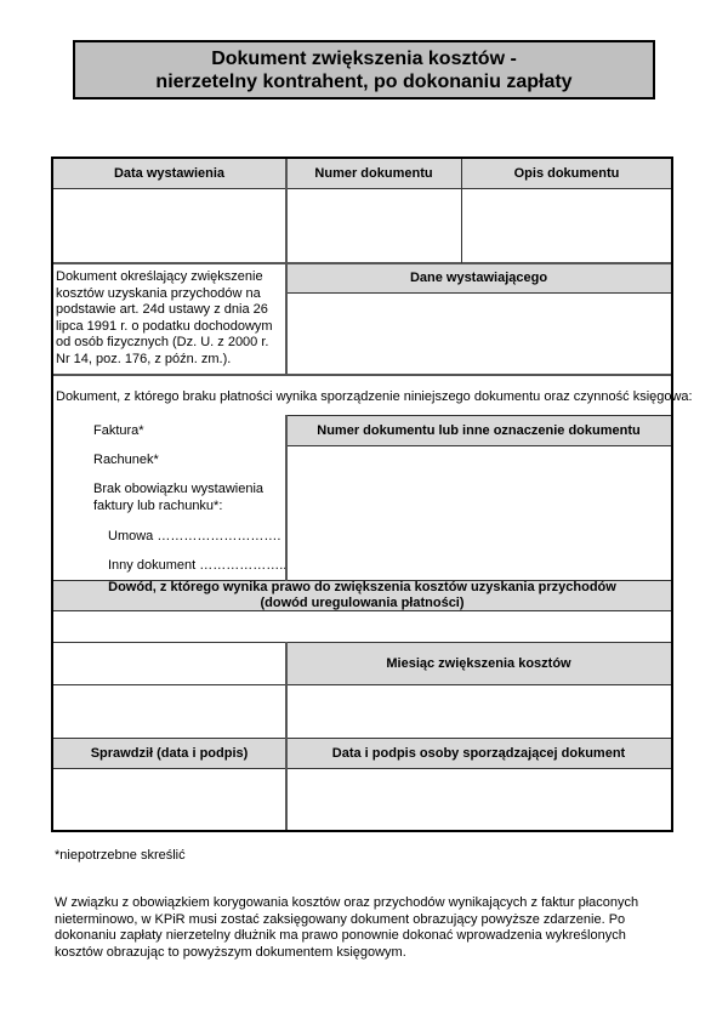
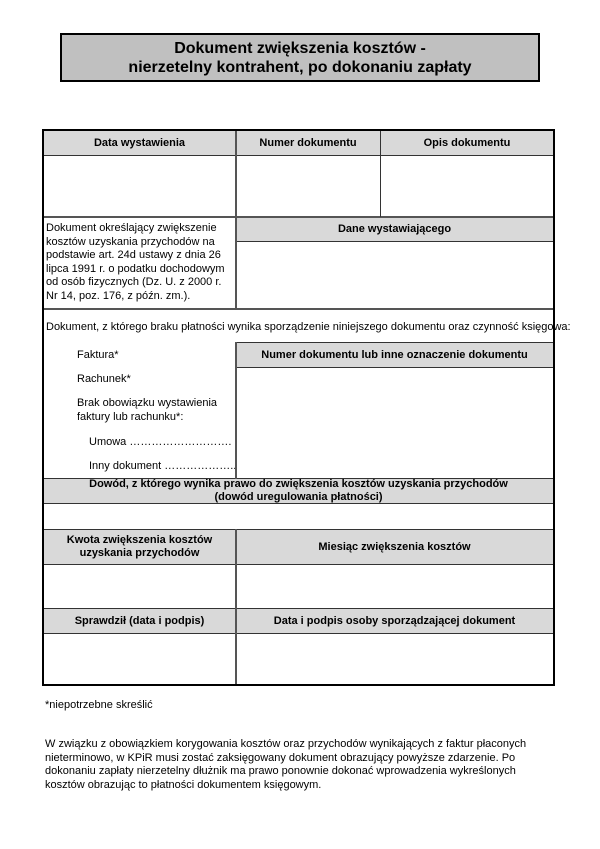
  Dokument zwiększenia kosztów -
  nierzetelny kontrahent, po dokonaniu zapłaty
  Data wystawienia
  Numer dokumentu
  Opis dokumentu
  Dokument określający zwiększenie kosztów uzyskania przychodów na podstawie art. 24d ustawy z dnia 26 lipca 1991 r. o podatku dochodowym od osób fizycznych (Dz. U. z 2000 r. Nr 14, poz. 176, z późn. zm.).
  Dane wystawiającego
  Dokument, z którego braku płatności wynika sporządzenie niniejszego dokumentu oraz czynność księgowa:
  Faktura*
  Rachunek*
  Brak obowiązku wystawienia
  faktury lub rachunku*:
  Umowa ……………………….
  Inny dokument ……………….
  Numer dokumentu lub inne oznaczenie dokumentu
  Dowód, z którego wynika prawo do zwiększenia kosztów uzyskania przychodów
  (dowód uregulowania płatności)
+ Kwota zwiększenia kosztów
+ uzyskania przychodów
  Miesiąc zwiększenia kosztów
  Sprawdził (data i podpis)
  Data i podpis osoby sporządzającej dokument
  *niepotrzebne skreślić
- W związku z obowiązkiem korygowania kosztów oraz przychodów wynikających z faktur płaconych nieterminowo, w KPiR musi zostać zaksięgowany dokument obrazujący powyższe zdarzenie. Po dokonaniu zapłaty nierzetelny dłużnik ma prawo ponownie dokonać wprowadzenia wykreślonych kosztów obrazując to powyższym dokumentem księgowym.
+ W związku z obowiązkiem korygowania kosztów oraz przychodów wynikających z faktur płaconych nieterminowo, w KPiR musi zostać zaksięgowany dokument obrazujący powyższe zdarzenie. Po dokonaniu zapłaty nierzetelny dłużnik ma prawo ponownie dokonać wprowadzenia wykreślonych kosztów obrazując to płatności dokumentem księgowym.
